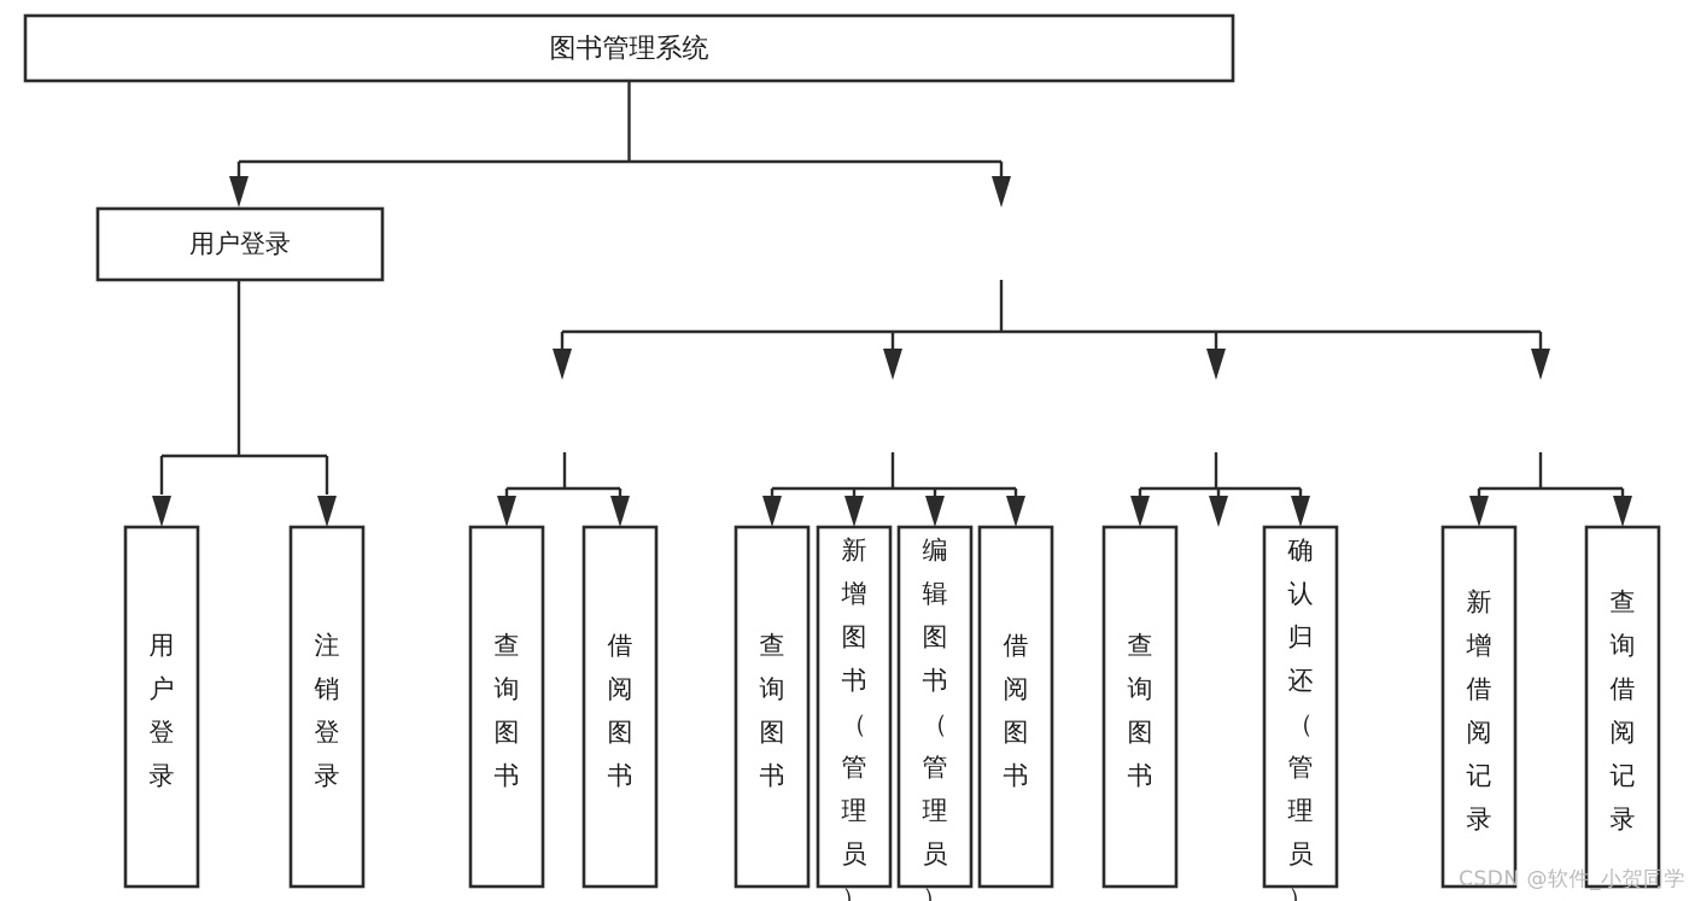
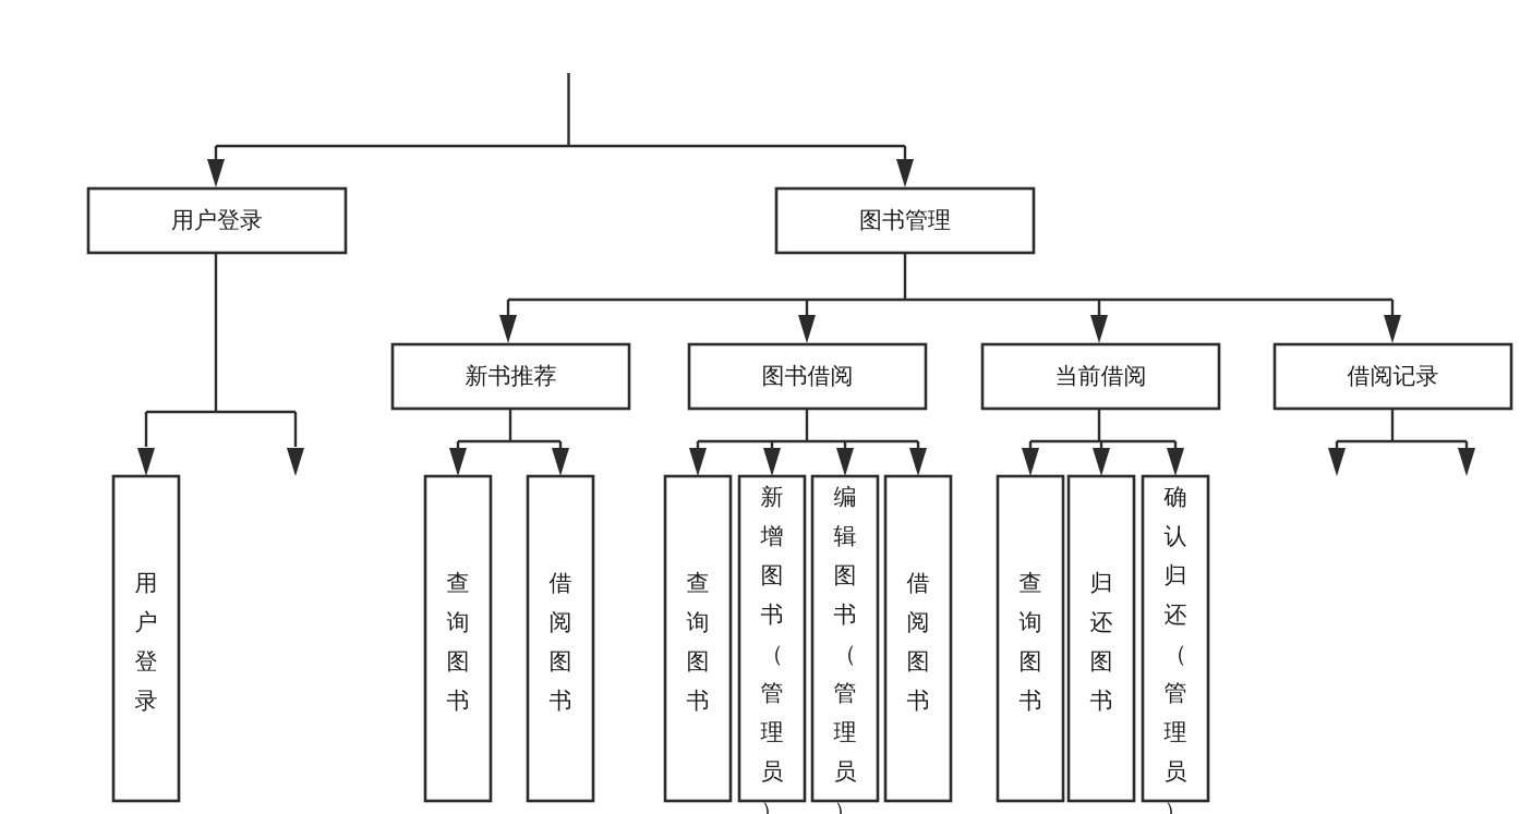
- 图书管理系统
  用户登录
+ 图书管理
+ 新书推荐
+ 图书借阅
+ 当前借阅
+ 借阅记录
  用户登录
- 注销登录
  查询图书
  借阅图书
  查询图书
  新增图书（管理员）
  编辑图书（管理员）
  借阅图书
  查询图书
+ 归还图书
  确认归还（管理员）
- 新增借阅记录
- 查询借阅记录
- CSDN @软件_小贺同学
